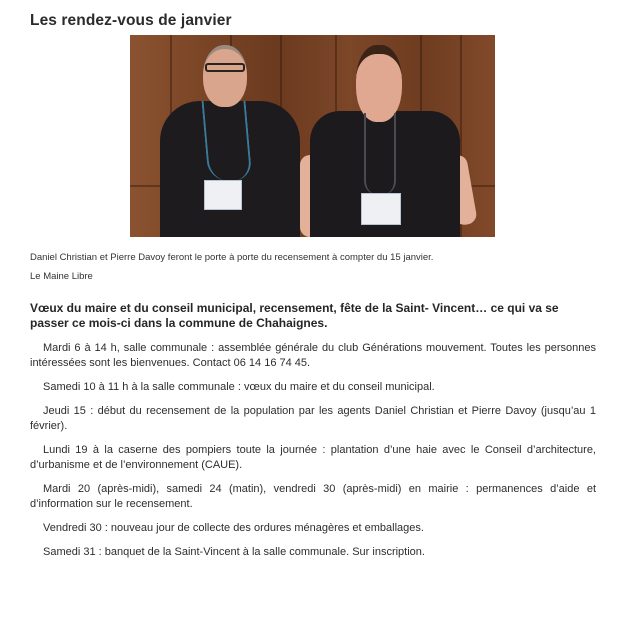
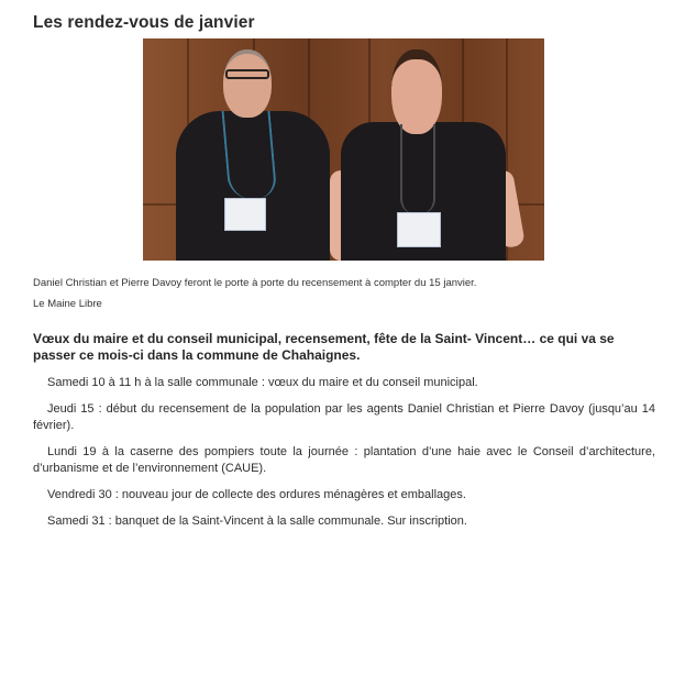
  Les rendez-vous de janvier
  Daniel Christian et Pierre Davoy feront le porte à porte du recensement à compter du 15 janvier.
  Le Maine Libre
  Vœux du maire et du conseil municipal, recensement, fête de la Saint- Vincent… ce qui va se passer ce mois-ci dans la commune de Chahaignes.
- Mardi 6 à 14 h, salle communale : assemblée générale du club Générations mouvement. Toutes les personnes intéressées sont les bienvenues. Contact 06 14 16 74 45.
  Samedi 10 à 11 h à la salle communale : vœux du maire et du conseil municipal.
- Jeudi 15 : début du recensement de la population par les agents Daniel Christian et Pierre Davoy (jusqu’au 1 février).
+ Jeudi 15 : début du recensement de la population par les agents Daniel Christian et Pierre Davoy (jusqu’au 14 février).
  Lundi 19 à la caserne des pompiers toute la journée : plantation d’une haie avec le Conseil d’architecture, d’urbanisme et de l’environnement (CAUE).
- Mardi 20 (après-midi), samedi 24 (matin), vendredi 30 (après-midi) en mairie : permanences d’aide et d’information sur le recensement.
  Vendredi 30 : nouveau jour de collecte des ordures ménagères et emballages.
  Samedi 31 : banquet de la Saint-Vincent à la salle communale. Sur inscription.
